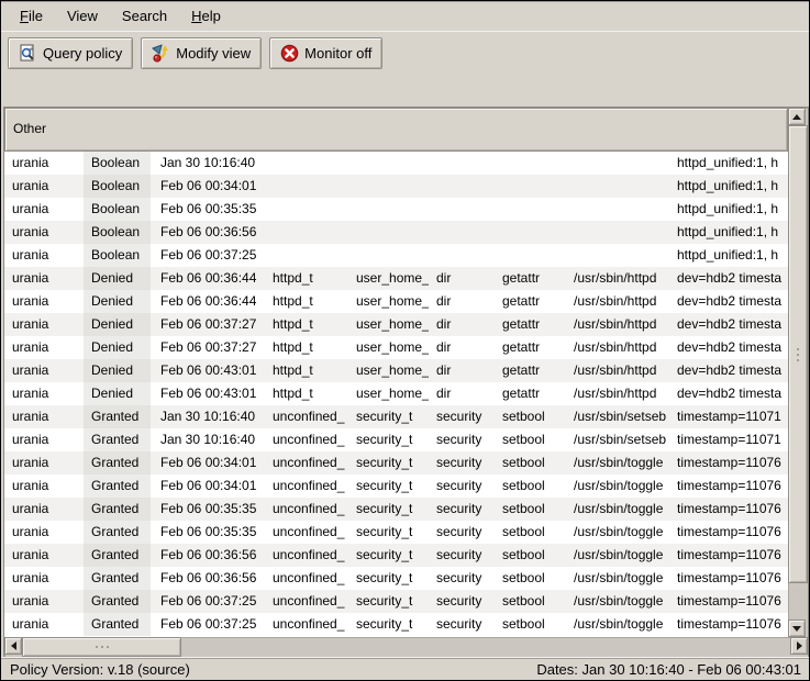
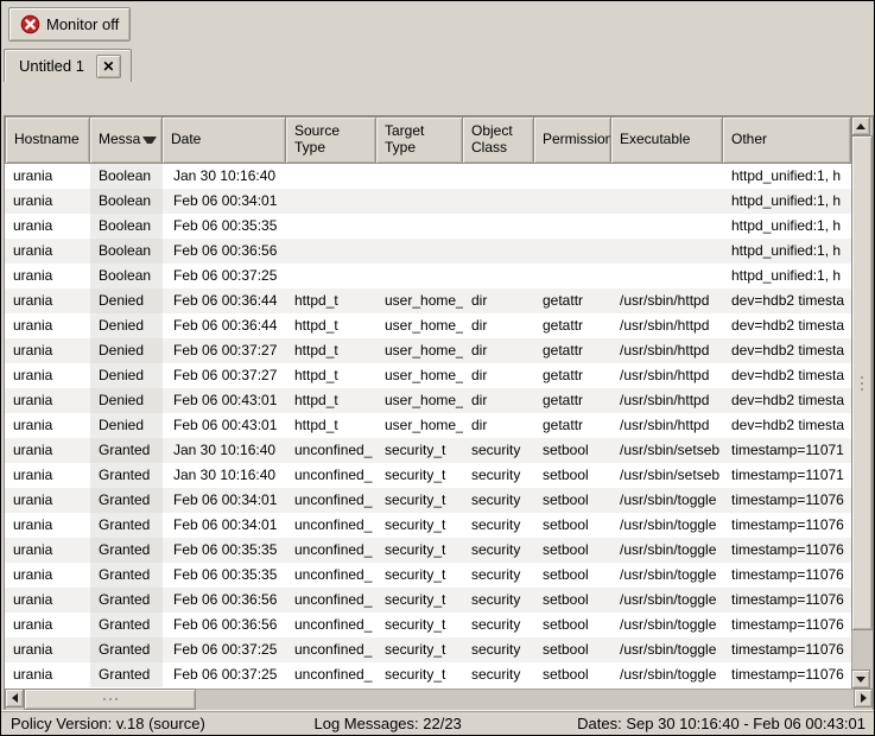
- File
- View
- Search
- Help
- Query policy
- Modify view
  Monitor off
+ Untitled 1
+ ✕
+ Hostname
+ Messa
+ Date
+ Source Type
+ Target Type
+ Object Class
+ Permission
+ Executable
  Other
  urania
  Boolean
  Jan 30 10:16:40
  httpd_unified:1, h
  urania
  Boolean
  Feb 06 00:34:01
  httpd_unified:1, h
  urania
  Boolean
  Feb 06 00:35:35
  httpd_unified:1, h
  urania
  Boolean
  Feb 06 00:36:56
  httpd_unified:1, h
  urania
  Boolean
  Feb 06 00:37:25
  httpd_unified:1, h
  urania
  Denied
  Feb 06 00:36:44
  httpd_t
  user_home_
  dir
  getattr
  /usr/sbin/httpd
  dev=hdb2 timesta
  urania
  Denied
  Feb 06 00:36:44
  httpd_t
  user_home_
  dir
  getattr
  /usr/sbin/httpd
  dev=hdb2 timesta
  urania
  Denied
  Feb 06 00:37:27
  httpd_t
  user_home_
  dir
  getattr
  /usr/sbin/httpd
  dev=hdb2 timesta
  urania
  Denied
  Feb 06 00:37:27
  httpd_t
  user_home_
  dir
  getattr
  /usr/sbin/httpd
  dev=hdb2 timesta
  urania
  Denied
  Feb 06 00:43:01
  httpd_t
  user_home_
  dir
  getattr
  /usr/sbin/httpd
  dev=hdb2 timesta
  urania
  Denied
  Feb 06 00:43:01
  httpd_t
  user_home_
  dir
  getattr
  /usr/sbin/httpd
  dev=hdb2 timesta
  urania
  Granted
  Jan 30 10:16:40
  unconfined_
  security_t
  security
  setbool
  /usr/sbin/setseb
  timestamp=11071
  urania
  Granted
  Jan 30 10:16:40
  unconfined_
  security_t
  security
  setbool
  /usr/sbin/setseb
  timestamp=11071
  urania
  Granted
  Feb 06 00:34:01
  unconfined_
  security_t
  security
  setbool
  /usr/sbin/toggle
  timestamp=11076
  urania
  Granted
  Feb 06 00:34:01
  unconfined_
  security_t
  security
  setbool
  /usr/sbin/toggle
  timestamp=11076
  urania
  Granted
  Feb 06 00:35:35
  unconfined_
  security_t
  security
  setbool
  /usr/sbin/toggle
  timestamp=11076
  urania
  Granted
  Feb 06 00:35:35
  unconfined_
  security_t
  security
  setbool
  /usr/sbin/toggle
  timestamp=11076
  urania
  Granted
  Feb 06 00:36:56
  unconfined_
  security_t
  security
  setbool
  /usr/sbin/toggle
  timestamp=11076
  urania
  Granted
  Feb 06 00:36:56
  unconfined_
  security_t
  security
  setbool
  /usr/sbin/toggle
  timestamp=11076
  urania
  Granted
  Feb 06 00:37:25
  unconfined_
  security_t
  security
  setbool
  /usr/sbin/toggle
  timestamp=11076
  urania
  Granted
  Feb 06 00:37:25
  unconfined_
  security_t
  security
  setbool
  /usr/sbin/toggle
  timestamp=11076
  Policy Version: v.18 (source)
+ Log Messages: 22/23
- Dates: Jan 30 10:16:40 - Feb 06 00:43:01
+ Dates: Sep 30 10:16:40 - Feb 06 00:43:01
